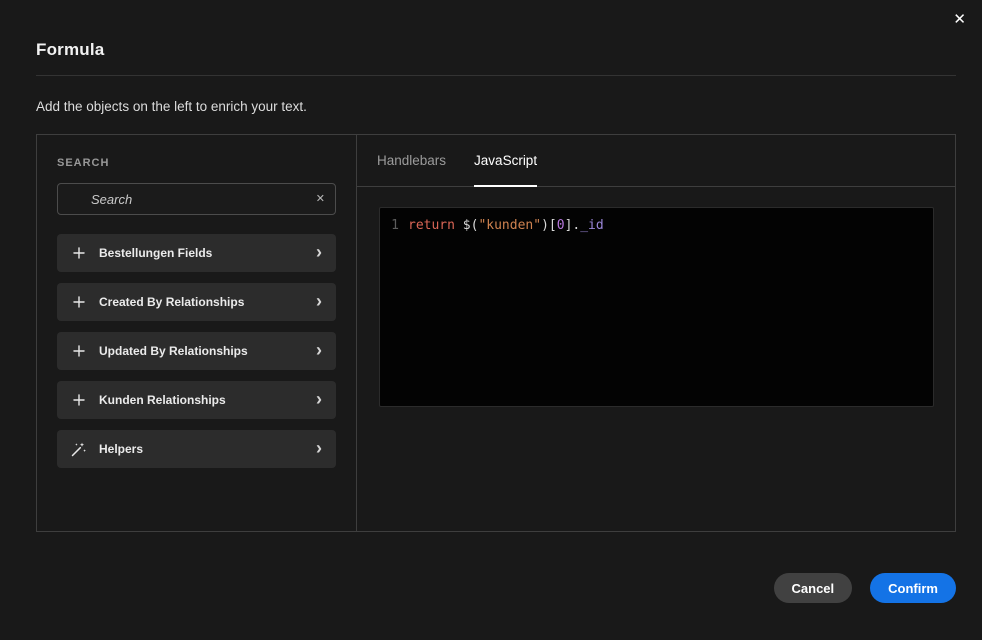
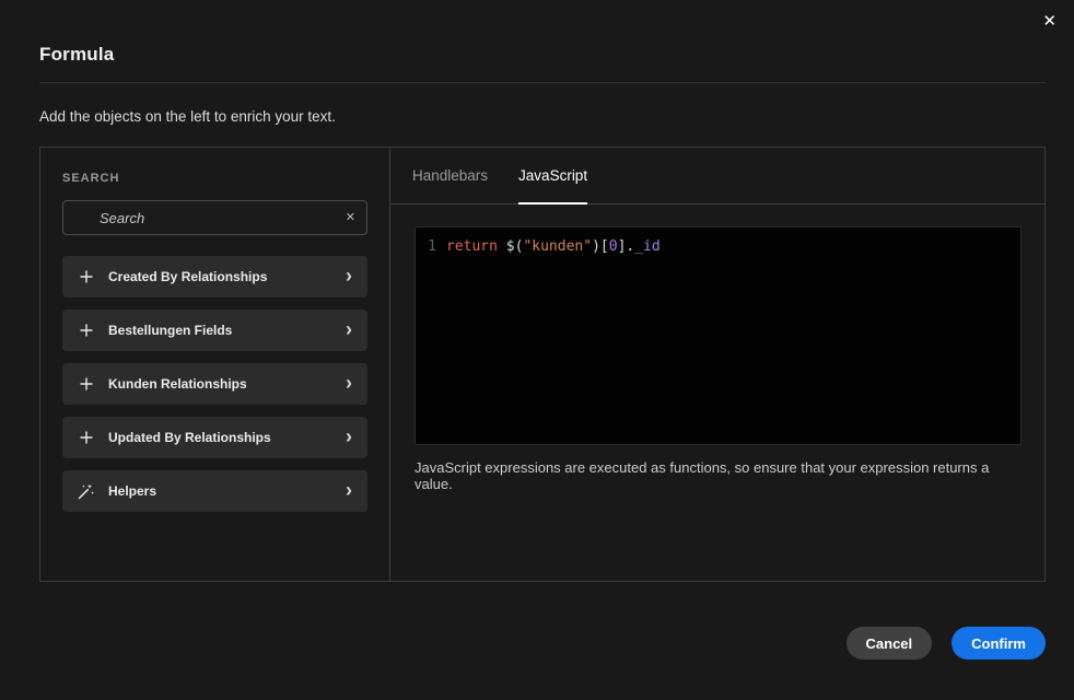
  ✕
  Formula
  Add the objects on the left to enrich your text.
  SEARCH
  Search
  ✕
- Bestellungen Fields
+ Created By Relationships
  ›
- Created By Relationships
+ Bestellungen Fields
  ›
- Updated By Relationships
+ Kunden Relationships
  ›
- Kunden Relationships
+ Updated By Relationships
  ›
  Helpers
  ›
  Handlebars
  JavaScript
  1
  return $("kunden")[0]._id
+ JavaScript expressions are executed as functions, so ensure that your expression returns a value.
  Cancel
  Confirm
